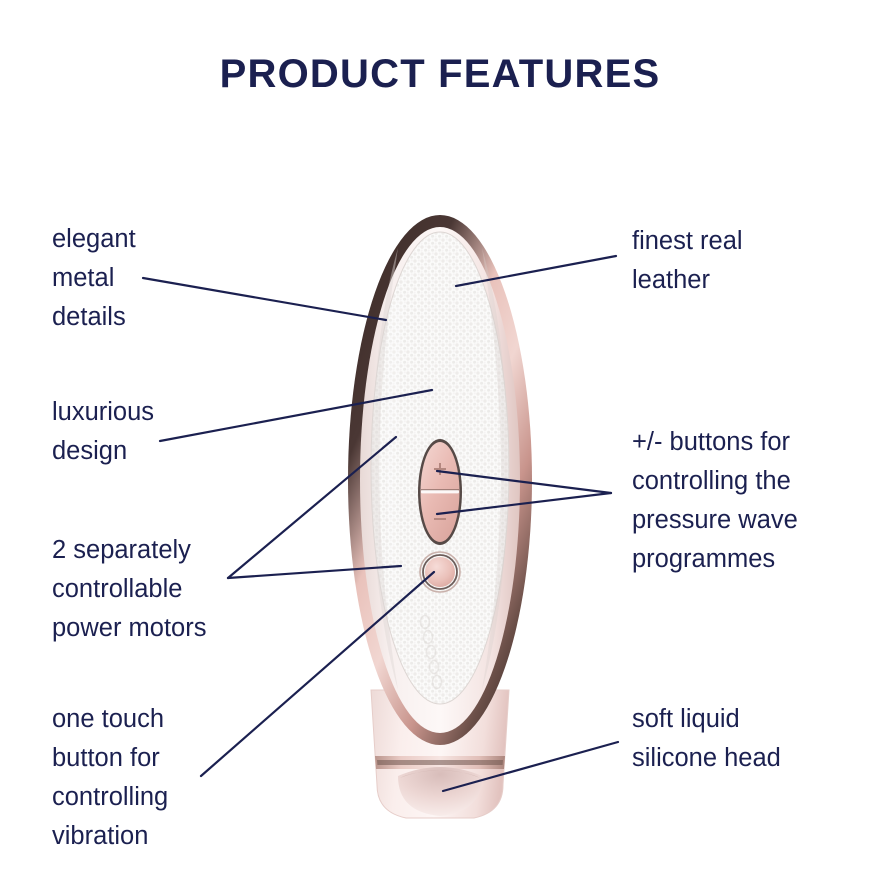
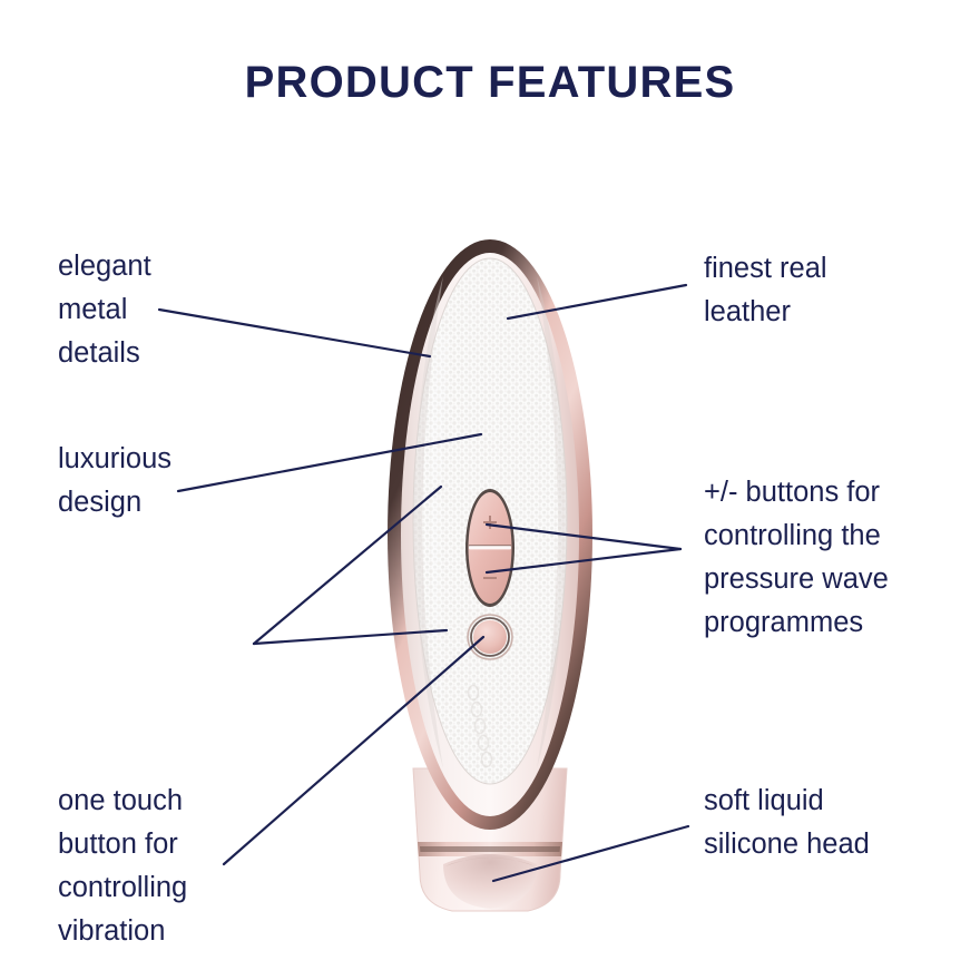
  PRODUCT FEATURES
  elegant
  metal
  details
  luxurious
  design
- 2 separately
- controllable
- power motors
  one touch
  button for
  controlling
  vibration
  finest real
  leather
  +/- buttons for
  controlling the
  pressure wave
  programmes
  soft liquid
  silicone head
